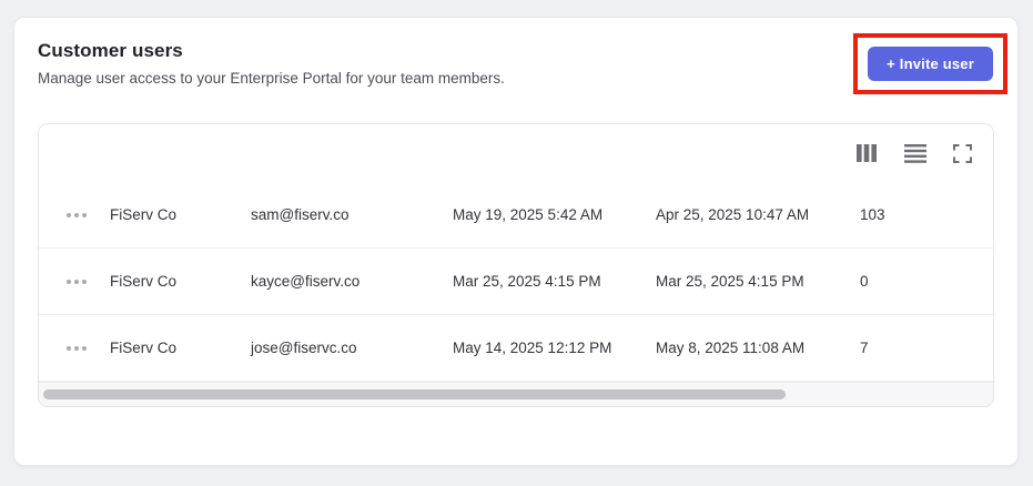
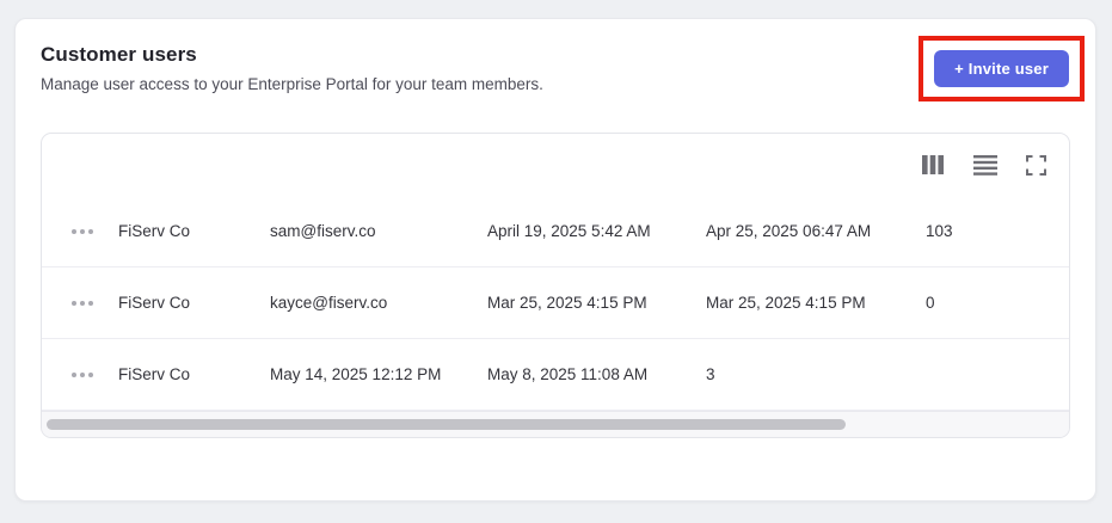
  Customer users
  Manage user access to your Enterprise Portal for your team members.
  + Invite user
  FiServ Co
  sam@fiserv.co
- May 19, 2025 5:42 AM
+ April 19, 2025 5:42 AM
- Apr 25, 2025 10:47 AM
+ Apr 25, 2025 06:47 AM
  103
  FiServ Co
  kayce@fiserv.co
  Mar 25, 2025 4:15 PM
  Mar 25, 2025 4:15 PM
  0
  FiServ Co
- jose@fiservc.co
  May 14, 2025 12:12 PM
  May 8, 2025 11:08 AM
- 7
+ 3
